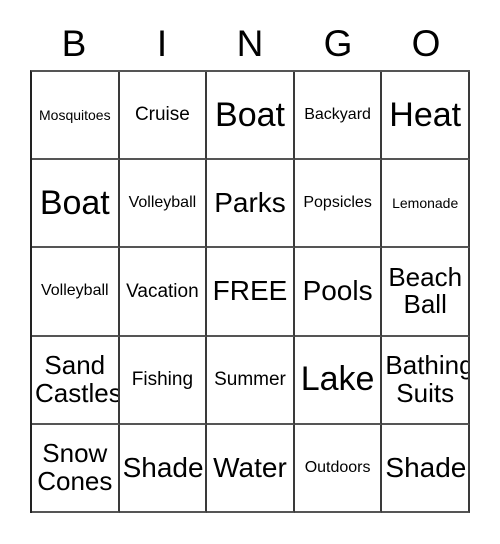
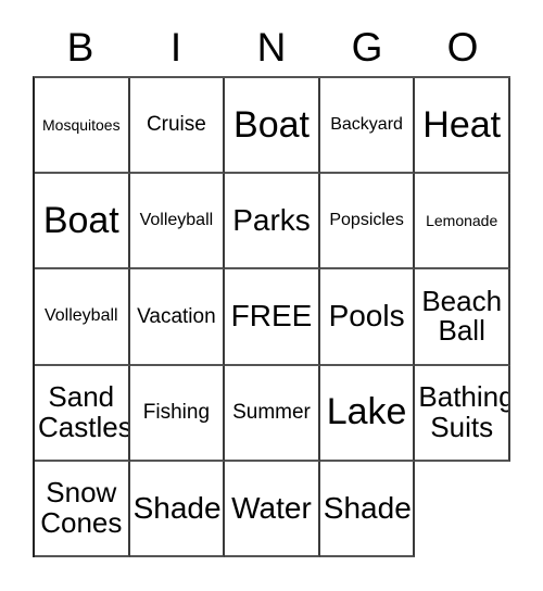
  B
  I
  N
  G
  O
  Mosquitoes
  Cruise
  Boat
  Backyard
  Heat
  Boat
  Volleyball
  Parks
  Popsicles
  Lemonade
  Volleyball
  Vacation
  FREE
  Pools
  Beach Ball
  Sand Castles
  Fishing
  Summer
  Lake
  Bathing Suits
  Snow Cones
  Shade
  Water
- Outdoors
  Shade
